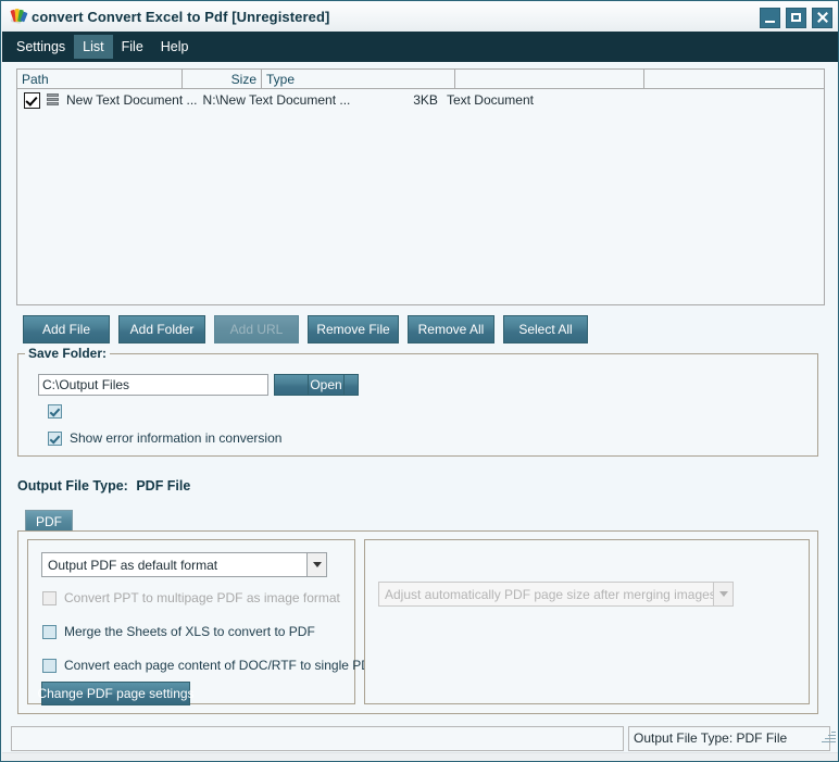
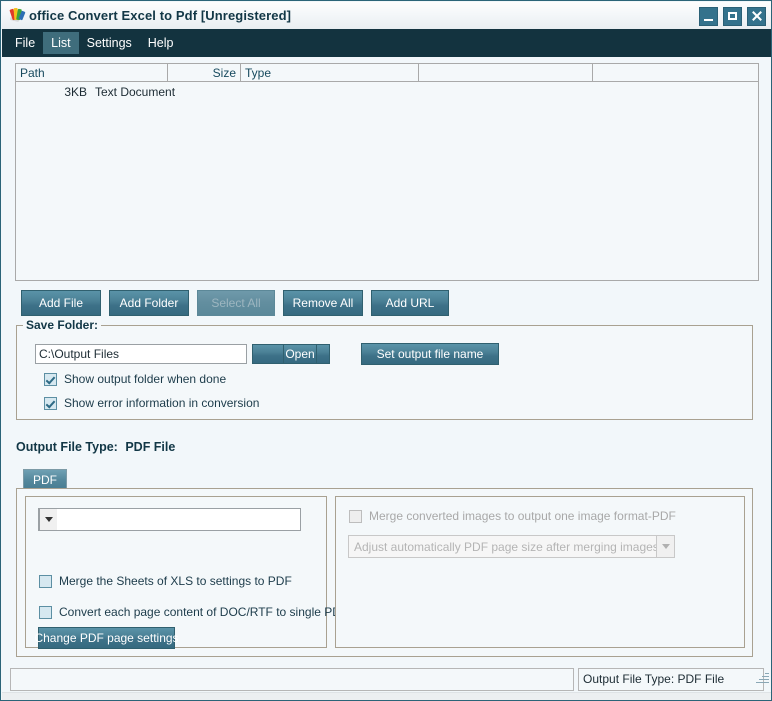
- convert Convert Excel to Pdf [Unregistered]
+ office Convert Excel to Pdf [Unregistered]
- Settings
+ File
  List
- File
+ Settings
  Help
  Path
  Size
  Type
- New Text Document ...
- N:\New Text Document ...
  3KB
  Text Document
  Add File
  Add Folder
- Add URL
+ Select All
- Remove File
  Remove All
- Select All
+ Add URL
  Save Folder:
  C:\Output Files
  Open
+ Set output file name
+ Show output folder when done
  Show error information in conversion
  Output File Type: PDF File
  PDF
- Output PDF as default format
- Convert PPT to multipage PDF as image format
- Merge the Sheets of XLS to convert to PDF
+ Merge the Sheets of XLS to settings to PDF
  Convert each page content of DOC/RTF to single P
  Change PDF page settings
+ Merge converted images to output one image format-PDF
  Adjust automatically PDF page size after merging image
  Output File Type: PDF File
